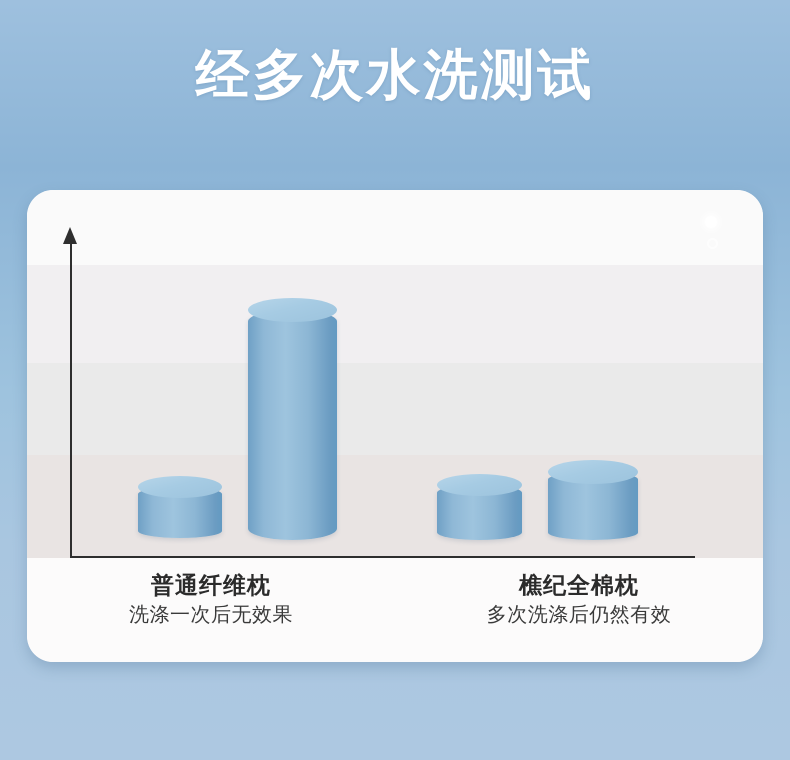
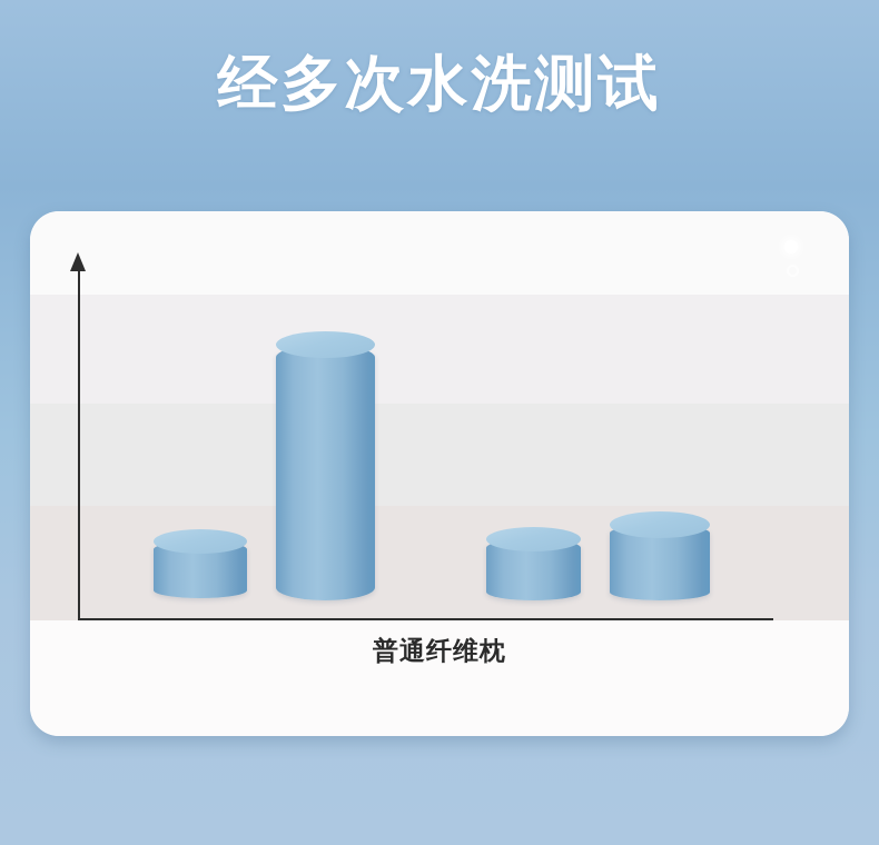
  经多次水洗测试
  普通纤维枕
- 洗涤一次后无效果
- 樵纪全棉枕
- 多次洗涤后仍然有效
